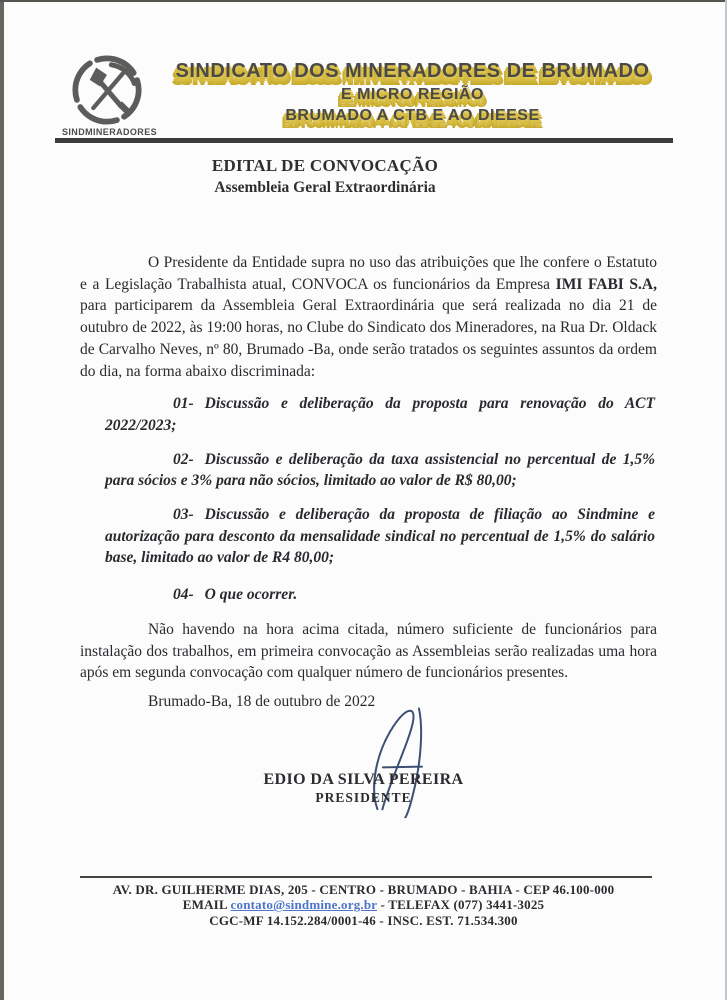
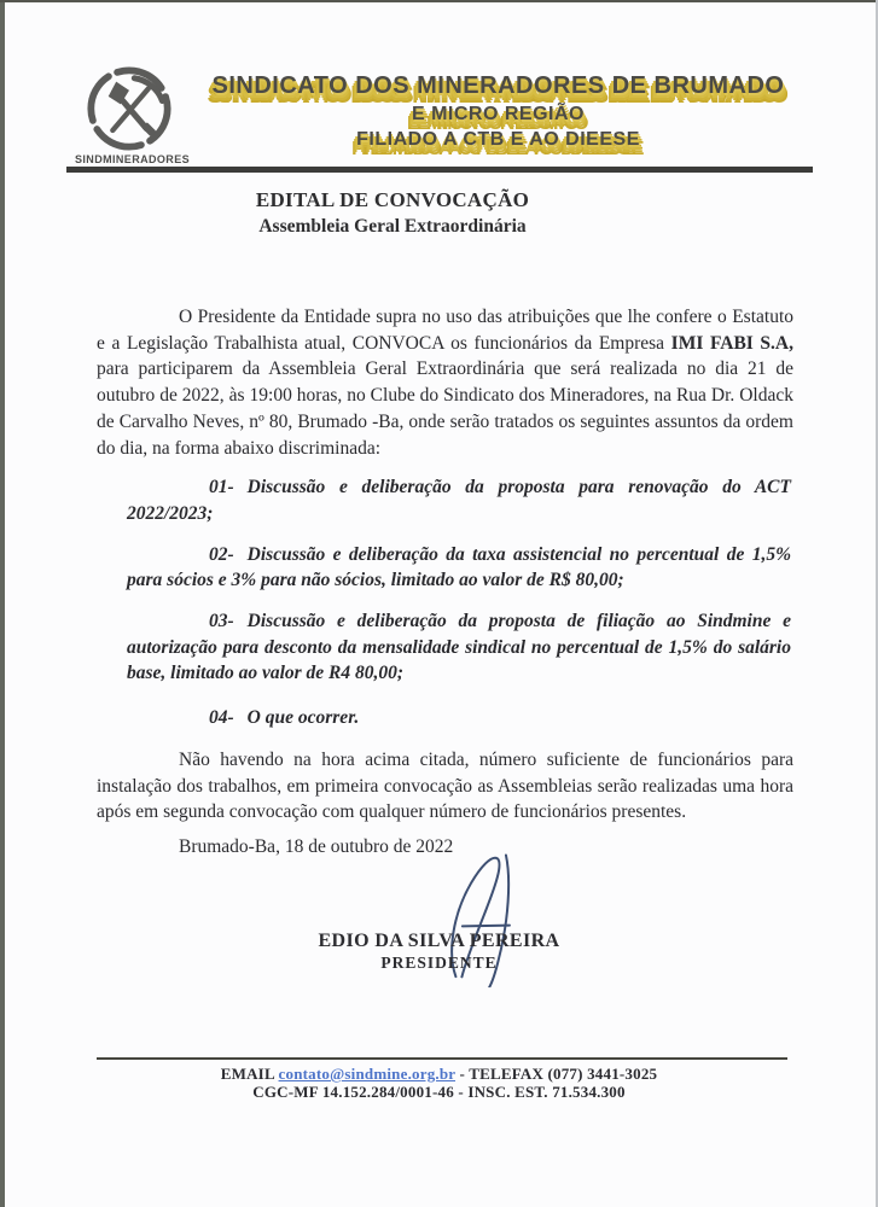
  SINDMINERADORES
  SINDICATO DOS MINERADORES DE BRUMADO
  E MICRO REGIÃO
- BRUMADO A CTB E AO DIEESE
+ FILIADO A CTB E AO DIEESE
  EDITAL DE CONVOCAÇÃO
  Assembleia Geral Extraordinária
  O Presidente da Entidade supra no uso das atribuições que lhe confere o Estatuto e a Legislação Trabalhista atual, CONVOCA os funcionários da Empresa IMI FABI S.A, para participarem da Assembleia Geral Extraordinária que será realizada no dia 21 de outubro de 2022, às 19:00 horas, no Clube do Sindicato dos Mineradores, na Rua Dr. Oldack de Carvalho Neves, nº 80, Brumado -Ba, onde serão tratados os seguintes assuntos da ordem do dia, na forma abaixo discriminada:
  01- Discussão e deliberação da proposta para renovação do ACT 2022/2023;
  02- Discussão e deliberação da taxa assistencial no percentual de 1,5% para sócios e 3% para não sócios, limitado ao valor de R$ 80,00;
  03- Discussão e deliberação da proposta de filiação ao Sindmine e autorização para desconto da mensalidade sindical no percentual de 1,5% do salário base, limitado ao valor de R4 80,00;
  04- O que ocorrer.
  Não havendo na hora acima citada, número suficiente de funcionários para instalação dos trabalhos, em primeira convocação as Assembleias serão realizadas uma hora após em segunda convocação com qualquer número de funcionários presentes.
  Brumado-Ba, 18 de outubro de 2022
  EDIO DA SILVA PEREIRA
  PRESIDENTE
- AV. DR. GUILHERME DIAS, 205 - CENTRO - BRUMADO - BAHIA - CEP 46.100-000
  EMAIL contato@sindmine.org.br - TELEFAX (077) 3441-3025
  CGC-MF 14.152.284/0001-46 - INSC. EST. 71.534.300
